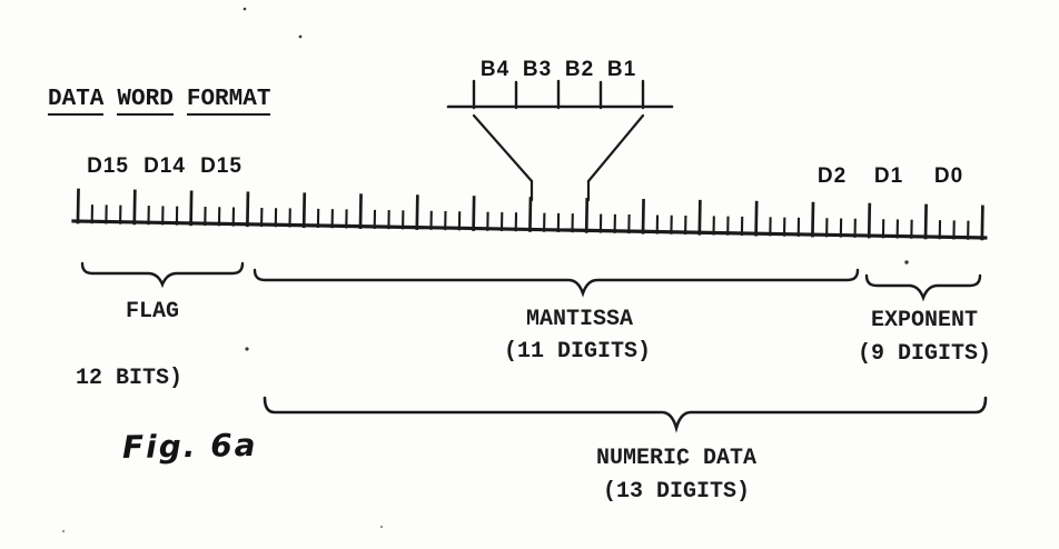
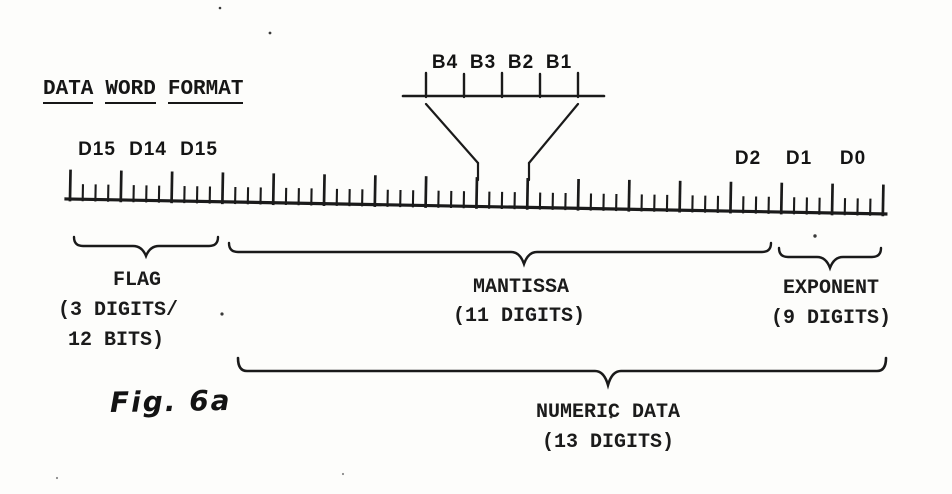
  DATA WORD FORMAT
  B4
  B3
  B2
  B1
  D15
  D14
  D15
  D2
  D1
  D0
  FLAG
+ (3 DIGITS/
  12 BITS)
  MANTISSA
  (11 DIGITS)
  EXPONENT
  (9 DIGITS)
  NUMERIC DATA
  (13 DIGITS)
  Fig. 6a
